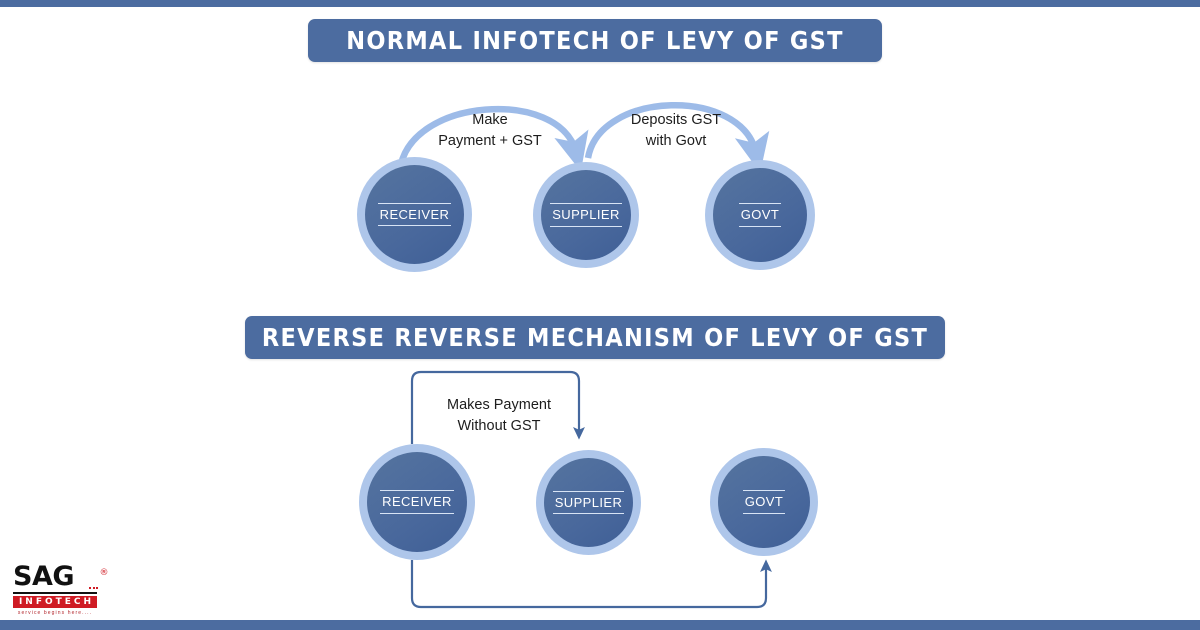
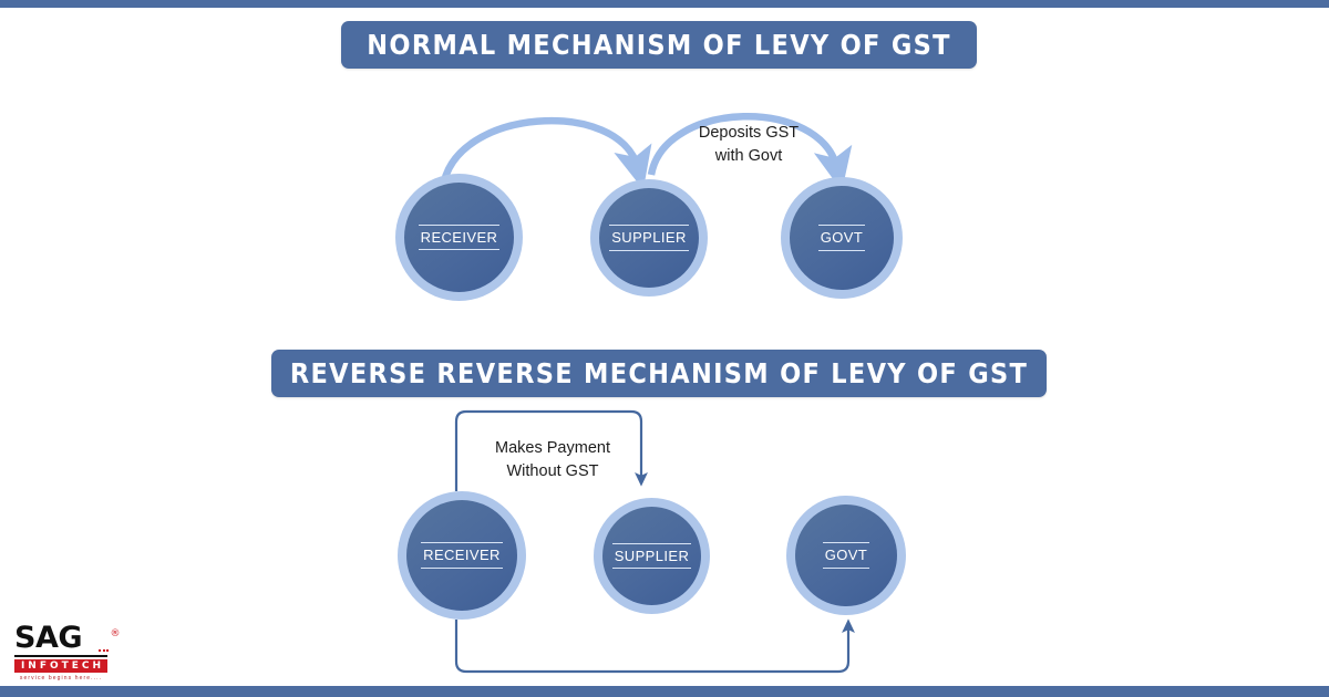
- NORMAL INFOTECH OF LEVY OF GST
+ NORMAL MECHANISM OF LEVY OF GST
  RECEIVER
  SUPPLIER
  GOVT
- Make
- Payment + GST
  Deposits GST
  with Govt
  REVERSE REVERSE MECHANISM OF LEVY OF GST
  RECEIVER
  SUPPLIER
  GOVT
  Makes Payment
  Without GST
  SAG
  ®
  INFOTECH
